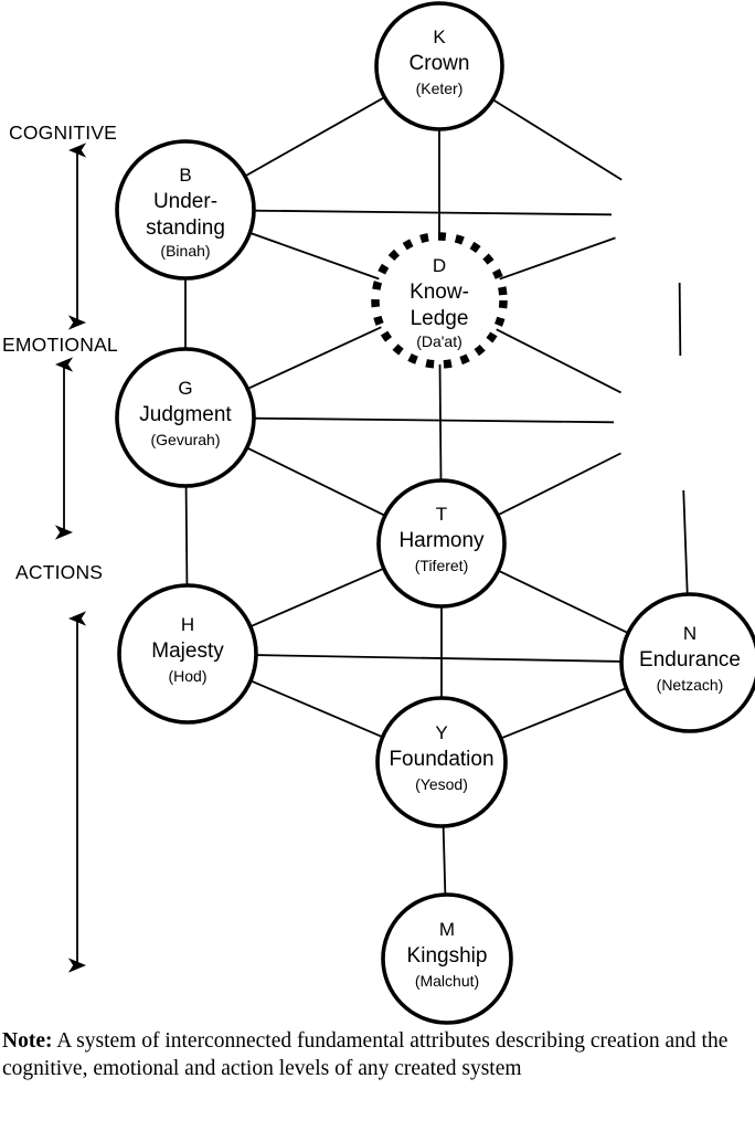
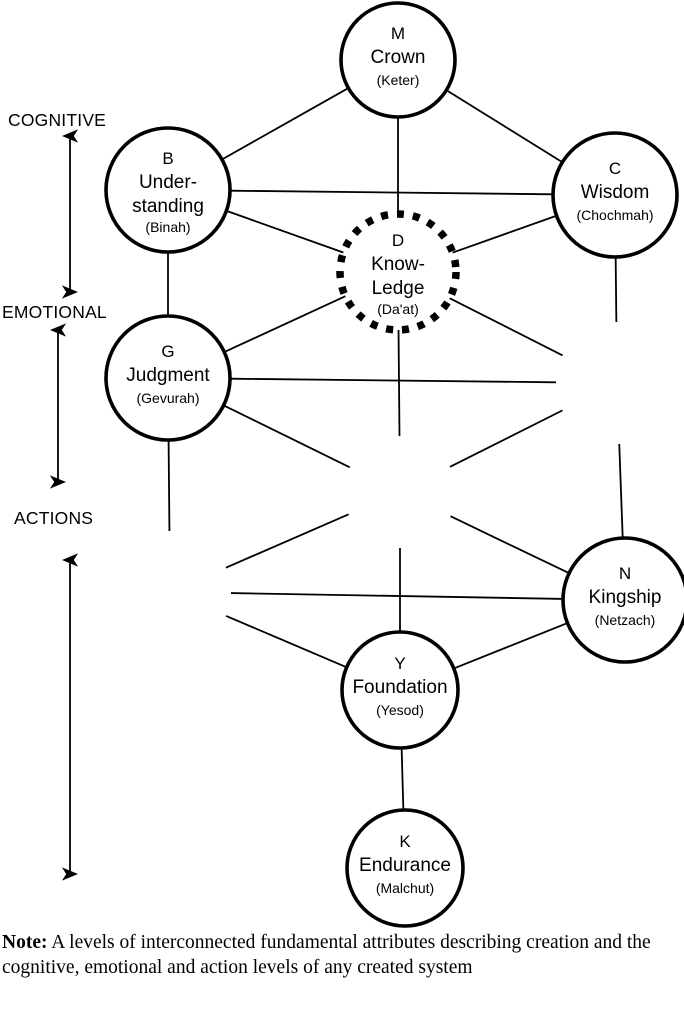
  COGNITIVE
  EMOTIONAL
  ACTIONS
- K
+ M
  Crown
  (Keter)
  B
  Under-
  standing
  (Binah)
+ C
+ Wisdom
+ (Chochmah)
  D
  Know-
  Ledge
  (Da'at)
  G
  Judgment
  (Gevurah)
- T
- Harmony
- (Tiferet)
- H
- Majesty
- (Hod)
  N
- Endurance
+ Kingship
  (Netzach)
  Y
  Foundation
  (Yesod)
- M
+ K
- Kingship
+ Endurance
  (Malchut)
- Note: A system of interconnected fundamental attributes describing creation and the cognitive, emotional and action levels of any created system
+ Note: A levels of interconnected fundamental attributes describing creation and the cognitive, emotional and action levels of any created system
